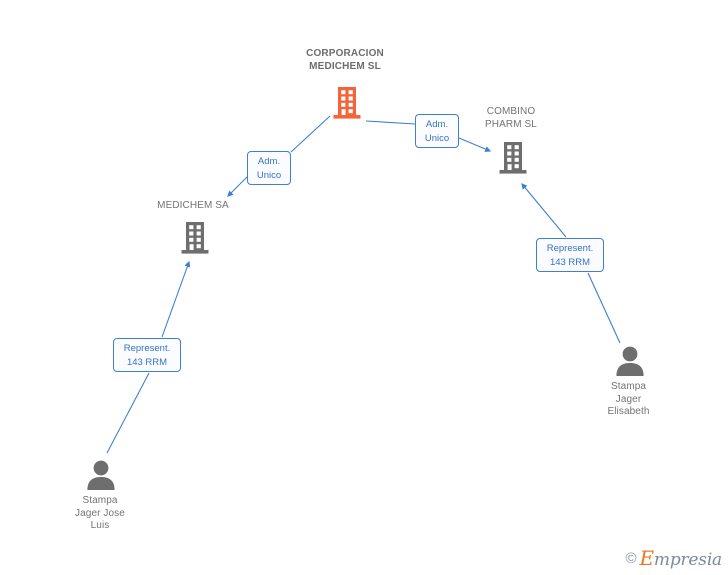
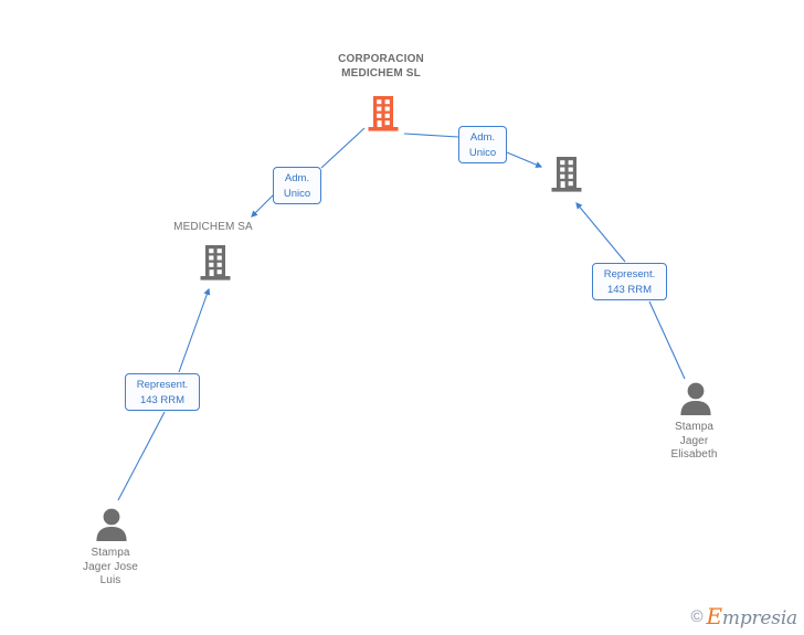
  CORPORACION
  MEDICHEM SL
- COMBINO
- PHARM SL
  MEDICHEM SA
  Stampa
  Jager
  Elisabeth
  Stampa
  Jager Jose
  Luis
  Adm.
  Unico
  Adm.
  Unico
  Represent.
  143 RRM
  Represent.
  143 RRM
  ©
  Empresia
